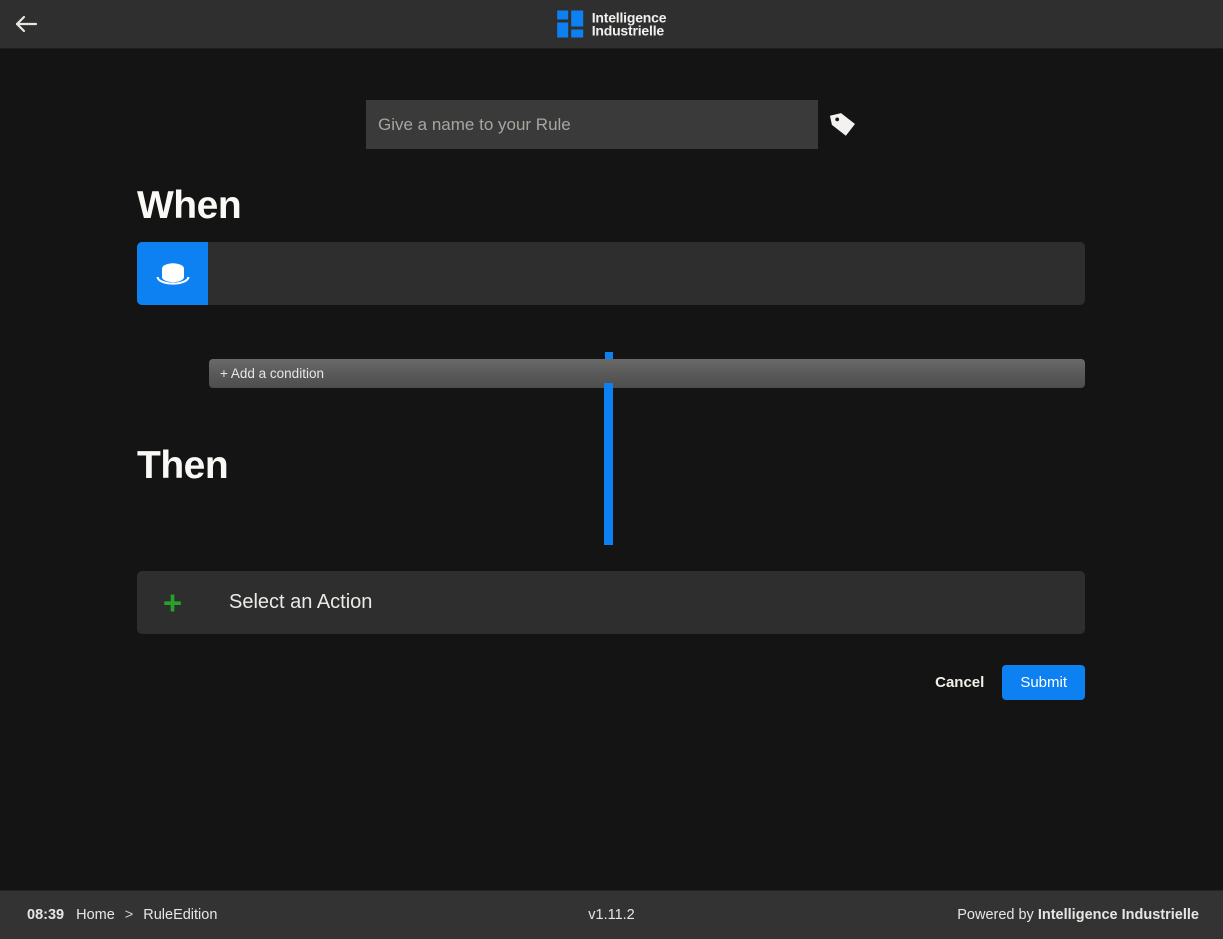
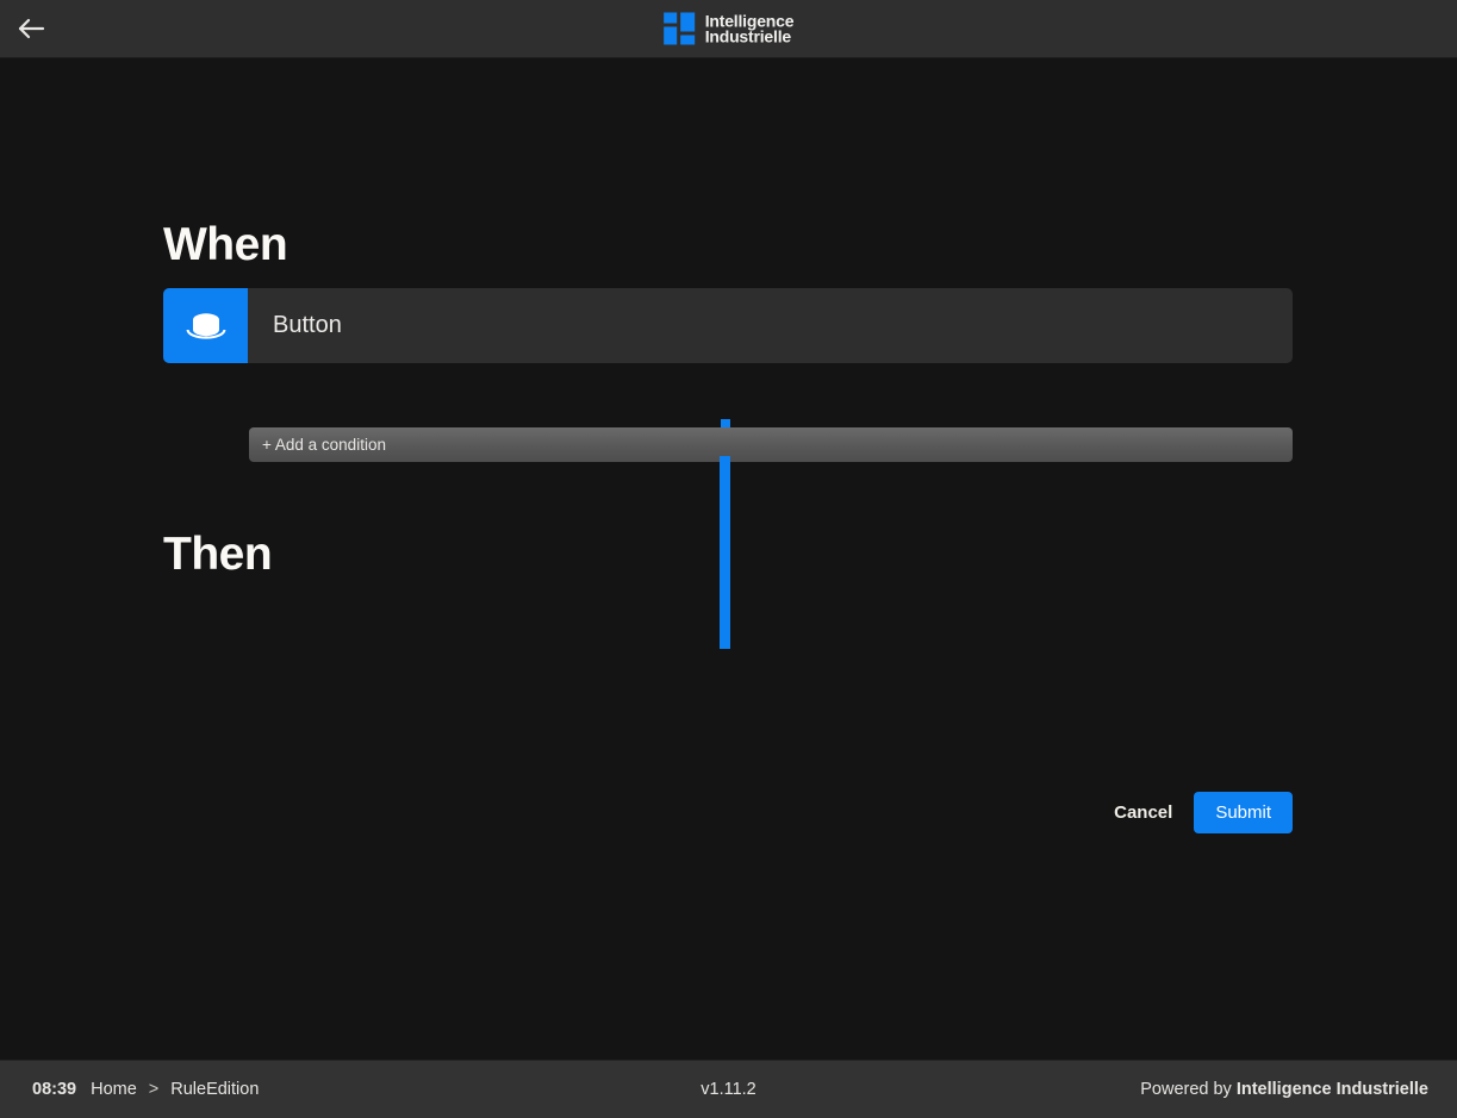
  Intelligence
  Industrielle
- Give a name to your Rule
  When
+ Button
  + Add a condition
  Then
- +
- Select an Action
  Cancel
  Submit
  08:39
  Home
  >
  RuleEdition
  v1.11.2
  Powered by Intelligence Industrielle
